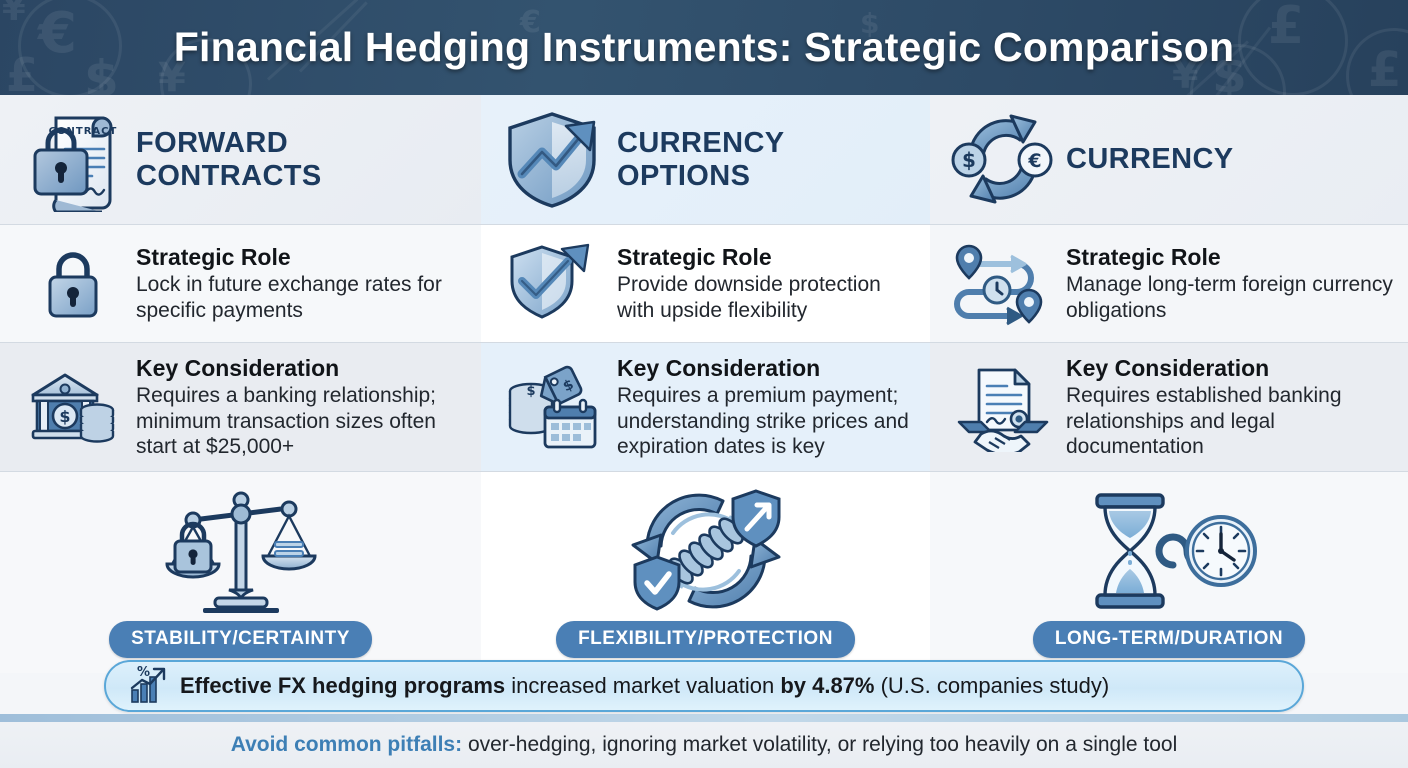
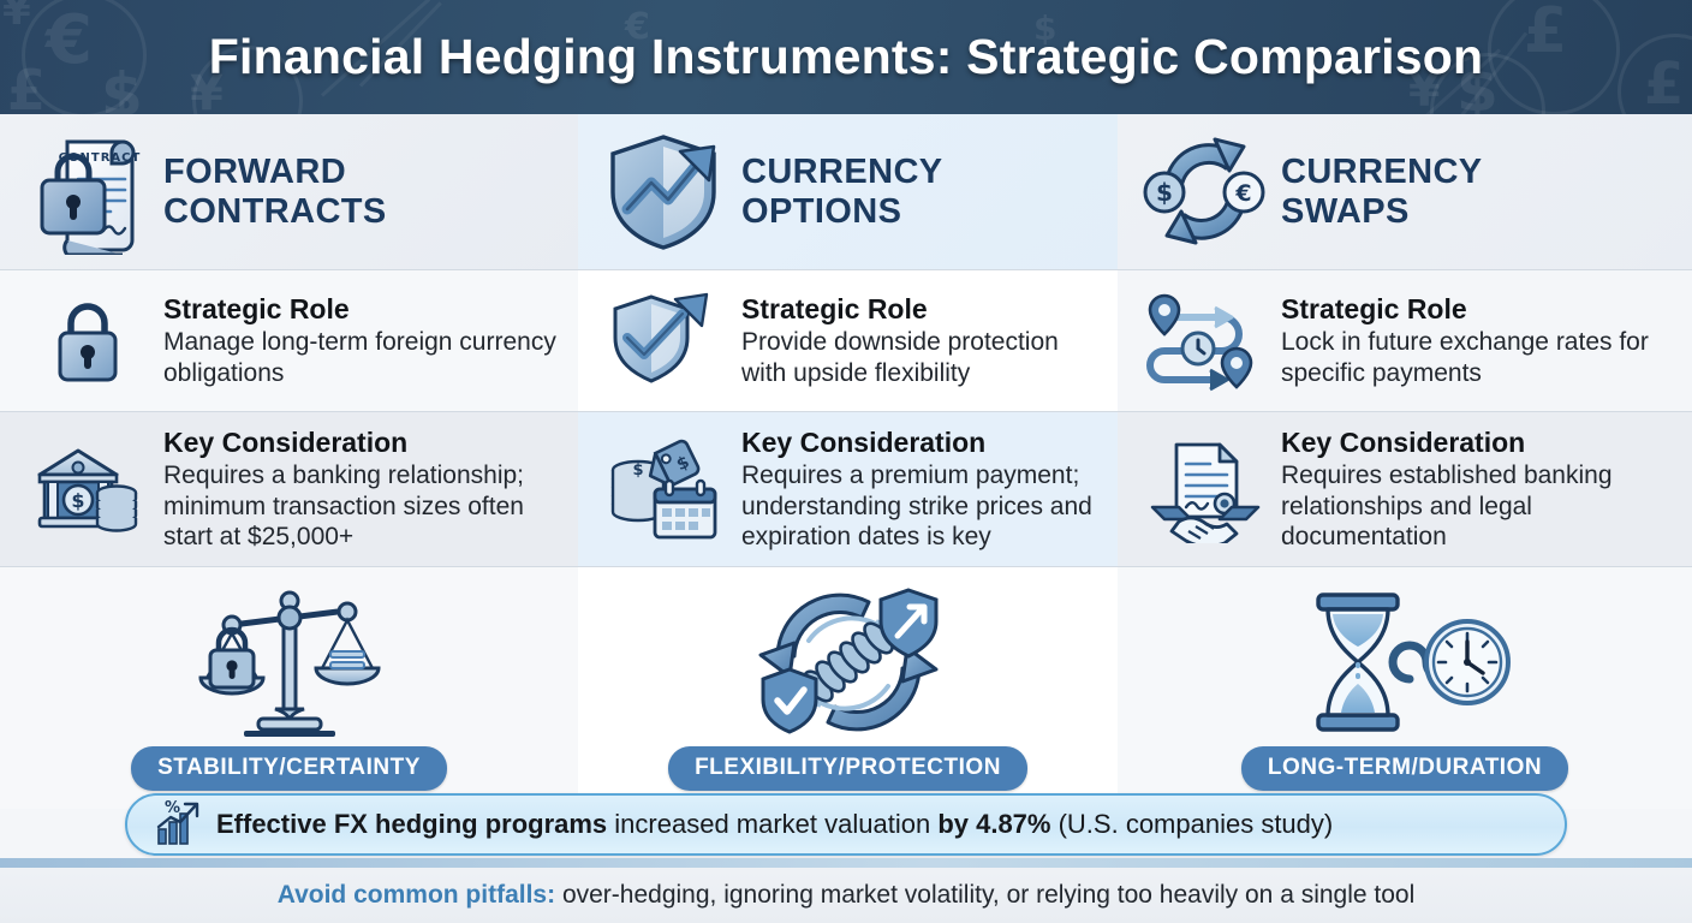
  £
  $
  ¥
  $
  ¥
  £
  €
  $
  Financial Hedging Instruments: Strategic Comparison
  FORWARD
  CONTRACTS
  Strategic Role
- Lock in future exchange rates for specific payments
+ Manage long-term foreign currency obligations
  $
  Key Consideration
  Requires a banking relationship; minimum transaction sizes often start at $25,000+
  STABILITY/CERTAINTY
  CURRENCY
  OPTIONS
  Strategic Role
  Provide downside protection with upside flexibility
  $
  Key Consideration
  Requires a premium payment; understanding strike prices and expiration dates is key
  FLEXIBILITY/PROTECTION
  $
  €
  CURRENCY
+ SWAPS
  Strategic Role
- Manage long-term foreign currency obligations
+ Lock in future exchange rates for specific payments
  Key Consideration
  Requires established banking relationships and legal documentation
  LONG-TERM/DURATION
  %
  Effective FX hedging programs increased market valuation by 4.87% (U.S. companies study)
  Avoid common pitfalls: over-hedging, ignoring market volatility, or relying too heavily on a single tool
